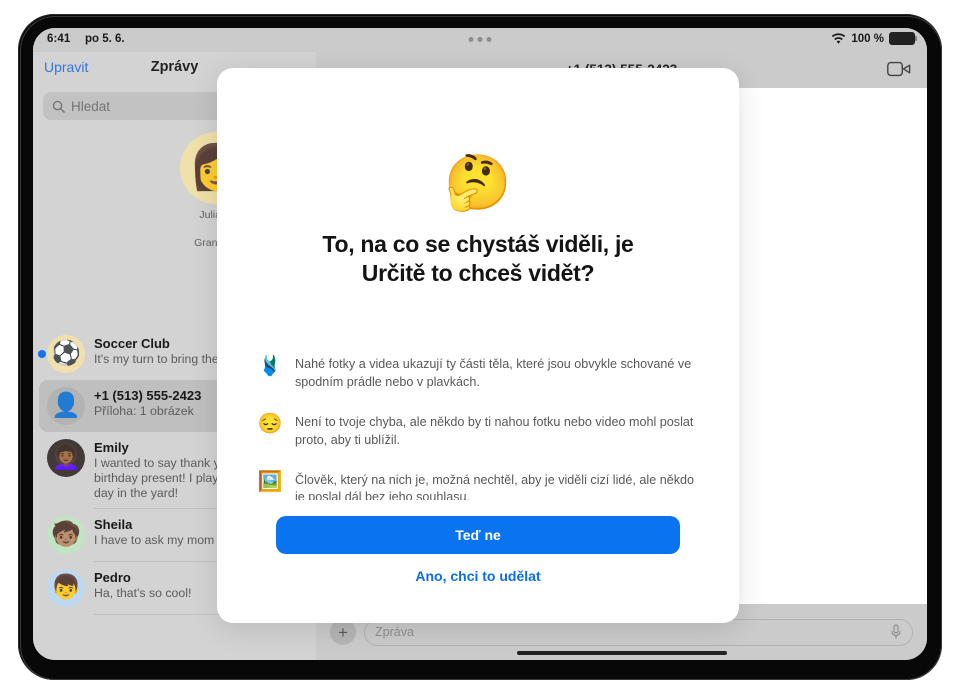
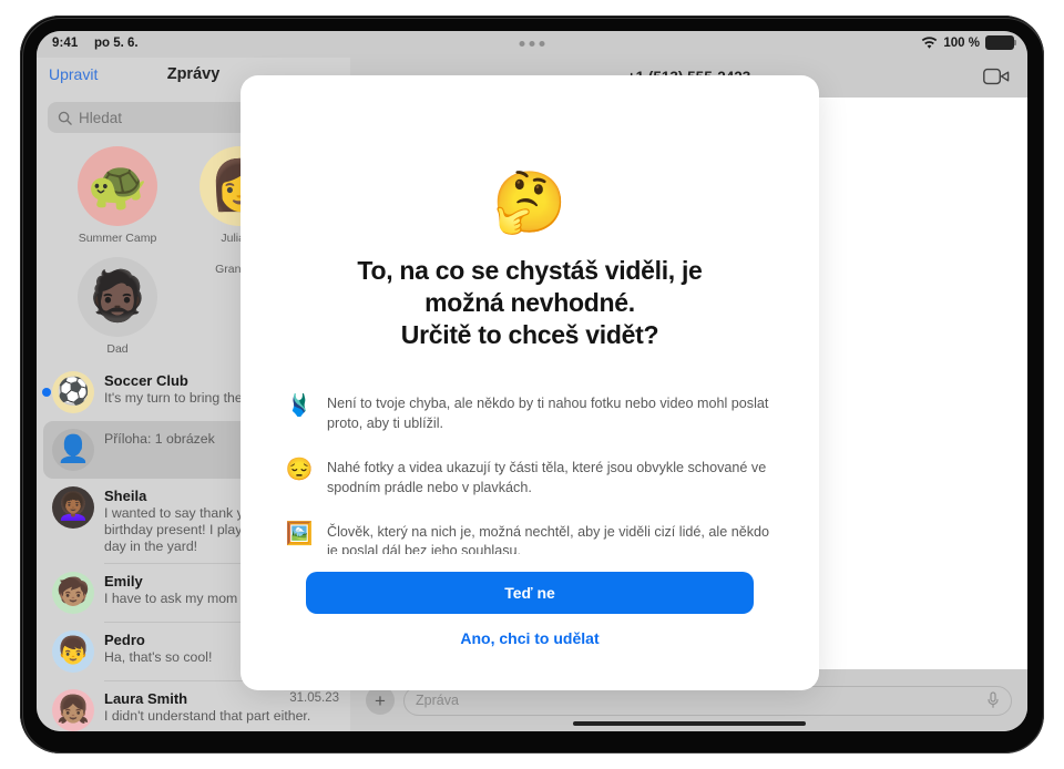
- 6:41
+ 9:41
  po 5. 6.
  100 %
  Upravit
  Zprávy
  Hledat
+ 🐢
+ Summer Camp
  👩
+ 🧔🏿
+ Dad
  ⚽
  Soccer Club
  It's my turn to bring the
  👤
- +1 (513) 555-2423
  Příloha: 1 obrázek
  👩🏾‍🦱
- Emily
+ Sheila
  I wanted to say thank birthday present! I play day in the yard!
  🧒🏽
- Sheila
+ Emily
  👦
  Pedro
  Ha, that's so cool!
+ 👧🏽
+ Laura Smith
+ I didn't understand that part either.
+ 31.05.23
  +
  Zpráva
  🤔
  To, na co se chystáš viděli, je
+ možná nevhodné.
  Určitě to chceš vidět?
  🩱
- Nahé fotky a videa ukazují ty části těla, které jsou obvykle schované ve spodním prádle nebo v plavkách.
+ Není to tvoje chyba, ale někdo by ti nahou fotku nebo video mohl poslat proto, aby ti ublížil.
  😔
- Není to tvoje chyba, ale někdo by ti nahou fotku nebo video mohl poslat proto, aby ti ublížil.
+ Nahé fotky a videa ukazují ty části těla, které jsou obvykle schované ve spodním prádle nebo v plavkách.
  🖼️
  Člověk, který na nich je, možná nechtěl, aby je viděli cizí lidé, ale někdo je poslal dál bez jeho souhlasu.
  Teď ne
  Ano, chci to udělat
